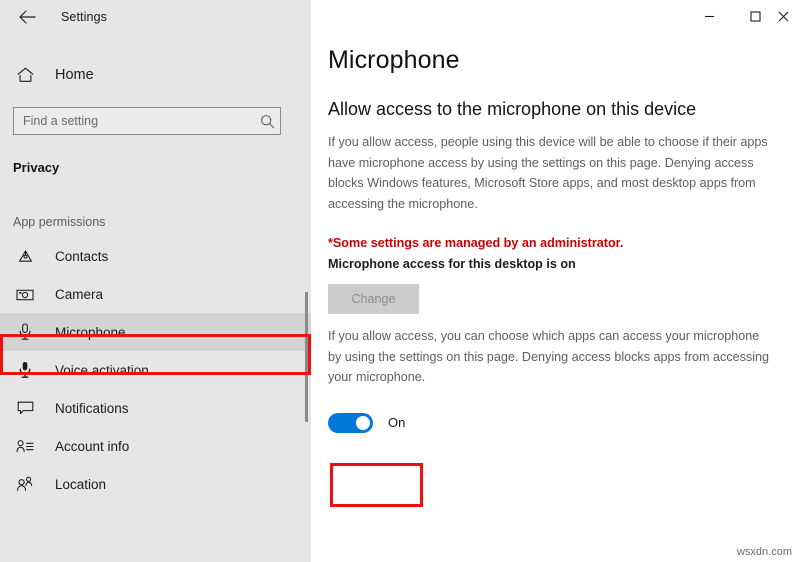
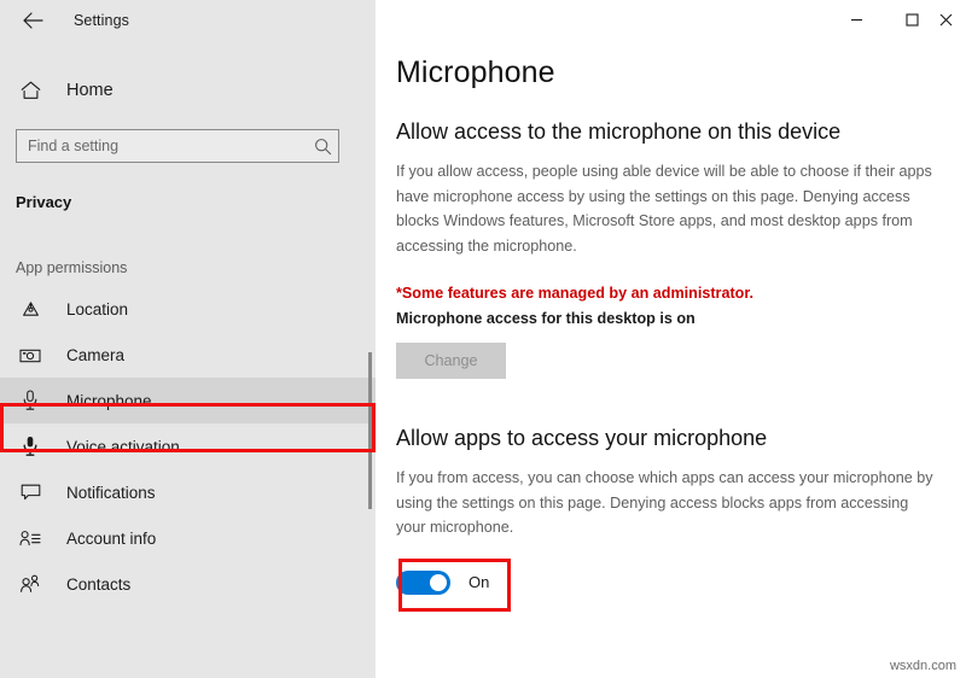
  Settings
  Home
  Find a setting
  Privacy
  App permissions
- Contacts
+ Location
  Camera
  Microphone
  Voice activation
  Notifications
  Account info
- Location
+ Contacts
  Microphone
  Allow access to the microphone on this device
- If you allow access, people using this device will be able to choose if their apps have microphone access by using the settings on this page. Denying access blocks Windows features, Microsoft Store apps, and most desktop apps from accessing the microphone.
+ If you allow access, people using able device will be able to choose if their apps have microphone access by using the settings on this page. Denying access blocks Windows features, Microsoft Store apps, and most desktop apps from accessing the microphone.
- *Some settings are managed by an administrator.
+ *Some features are managed by an administrator.
  Microphone access for this desktop is on
  Change
+ Allow apps to access your microphone
- If you allow access, you can choose which apps can access your microphone by using the settings on this page. Denying access blocks apps from accessing your microphone.
+ If you from access, you can choose which apps can access your microphone by using the settings on this page. Denying access blocks apps from accessing your microphone.
  On
  wsxdn.com
